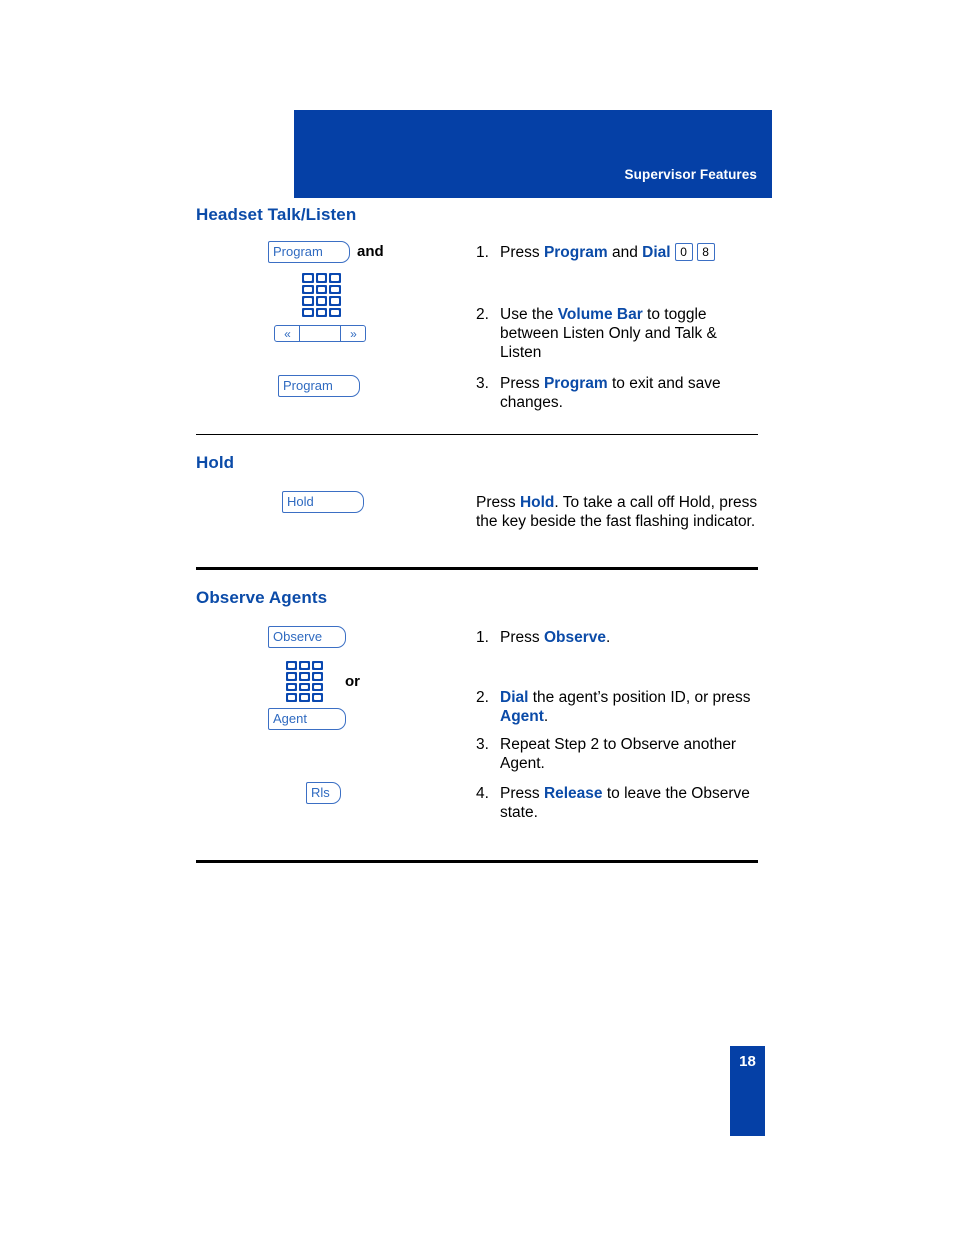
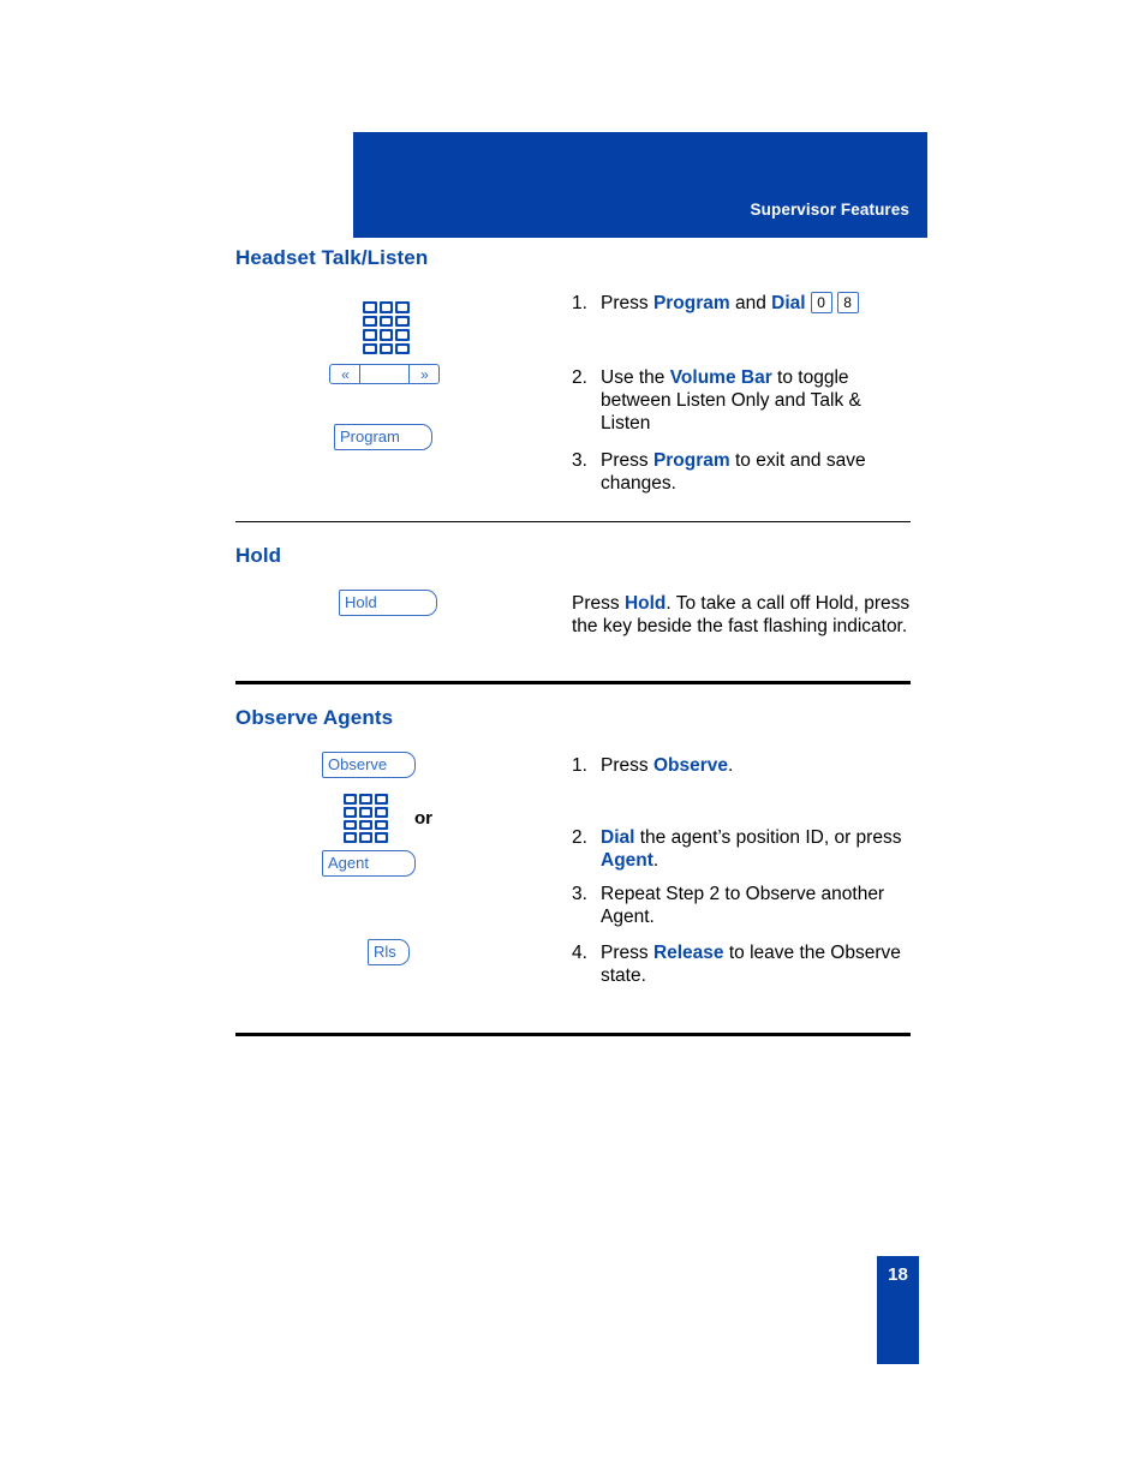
  Supervisor Features
  Headset Talk/Listen
- Program and
  «
  »
  Program
  1.
  Press Program and Dial 0 8
  2.
  Use the Volume Bar to toggle between Listen Only and Talk & Listen
  3.
  Press Program to exit and save changes.
  Hold
  Hold
  Press Hold. To take a call off Hold, press the key beside the fast flashing indicator.
  Observe Agents
  Observe
  or
  Agent
  Rls
  1.
  Press Observe.
  2.
  Dial the agent’s position ID, or press Agent.
  3.
  Repeat Step 2 to Observe another Agent.
  4.
  Press Release to leave the Observe state.
  18
